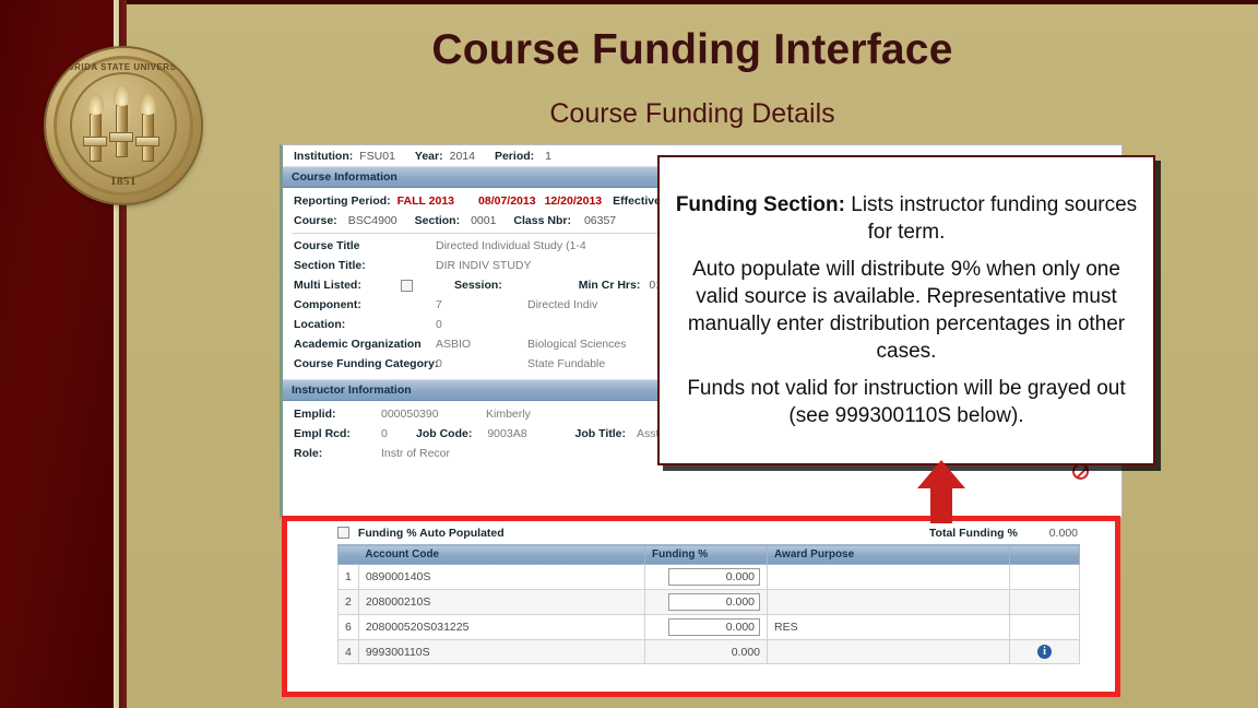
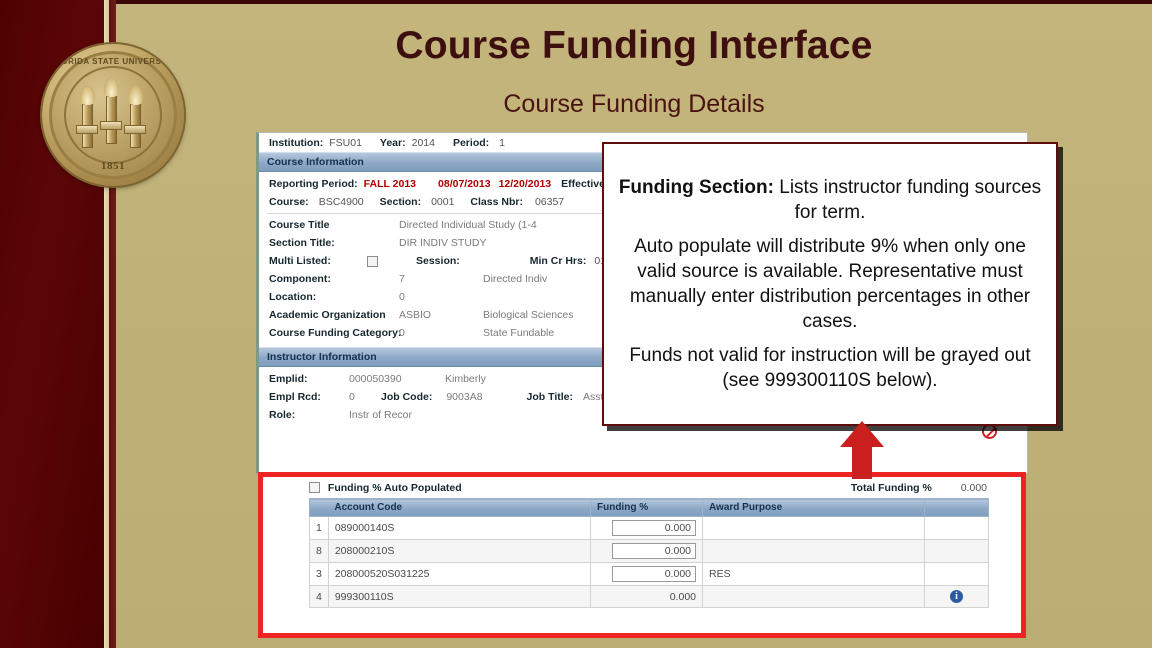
  FLORIDA STATE UNIVERSITY
  1851
  Course Funding Interface
  Course Funding Details
  Institution:
  FSU01
  Year:
  2014
  Period:
  1
  Course Information
  Reporting Period:
  FALL 2013
  08/07/2013
  12/20/2013
  Effectiv
  Course:
  BSC4900
  Section:
  0001
  Class Nbr:
  06357
  Course Title
  Directed Individual Study (1-4
  Section Title:
  DIR INDIV STUDY
  Multi Listed:
  Session:
  Min Cr Hrs:
  Component:
  7
  Directed Indiv
  Location:
  0
  Academic Organization
  ASBIO
  Biological Sciences
  Course Funding Category
  0
  State Fundable
  Instructor Information
  Emplid:
  000050390
  Kimberly
  Empl Rcd:
  0
  Job Code:
  9003A8
  Job Title:
  Role:
  Instr of Recor
  Funding % Auto Populated
  Total Funding % 0.000
  	Account Code	Funding %	Award Purpose
  1	089000140S	0.000
- 2	208000210S	0.000
+ 8	208000210S	0.000
- 6	208000520S031225	0.000	RES
+ 3	208000520S031225	0.000	RES
  4	999300110S	0.000		i
  Funding Section: Lists instructor funding sources for term.
  Auto populate will distribute 9% when only one valid source is available. Representative must manually enter distribution percentages in other cases.
  Funds not valid for instruction will be grayed out (see 999300110S below).
